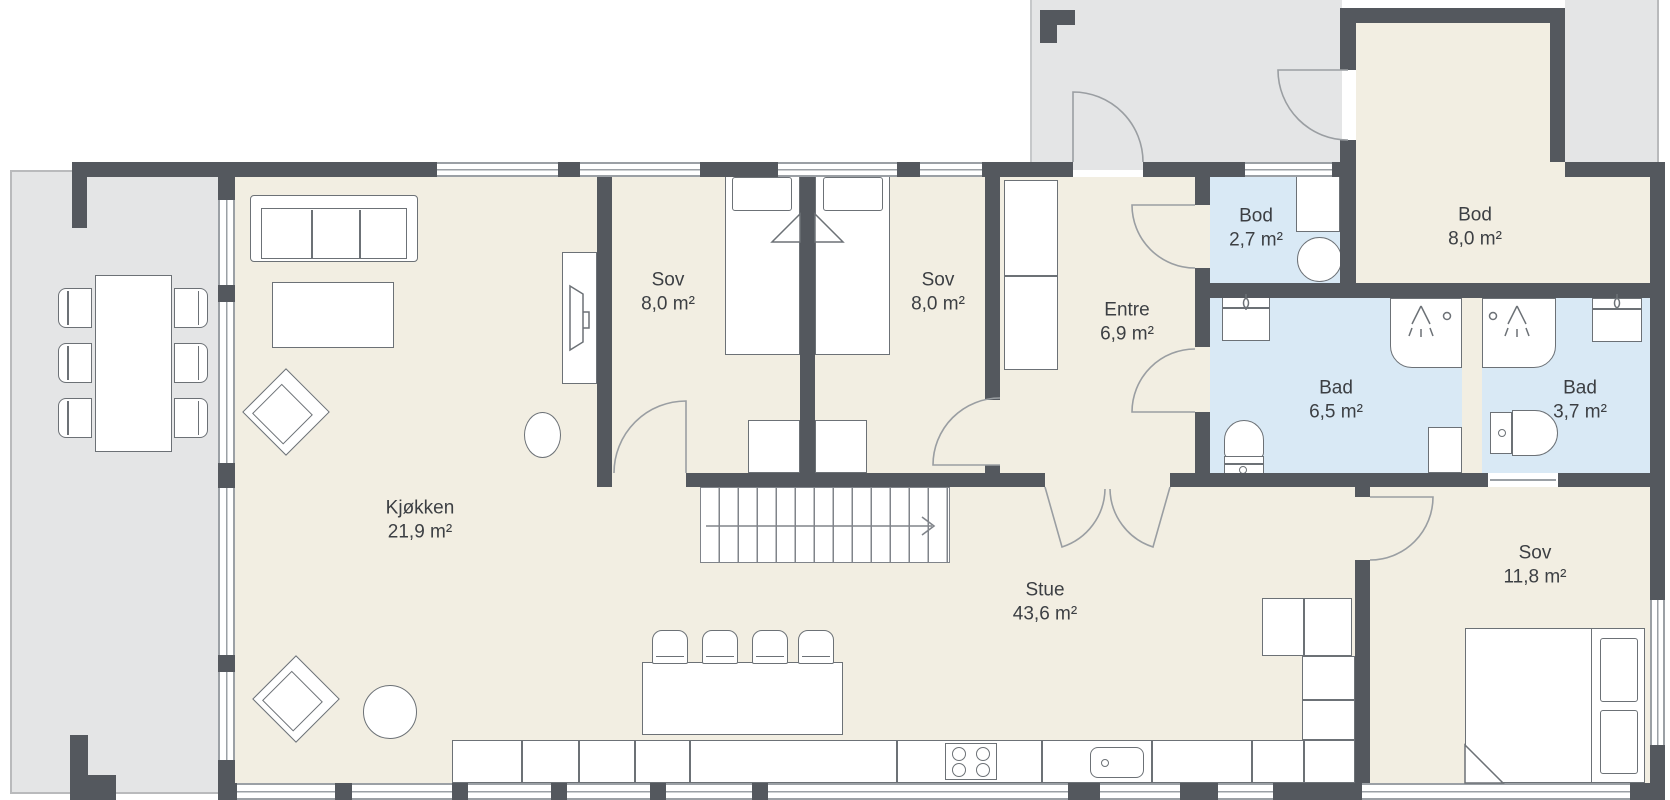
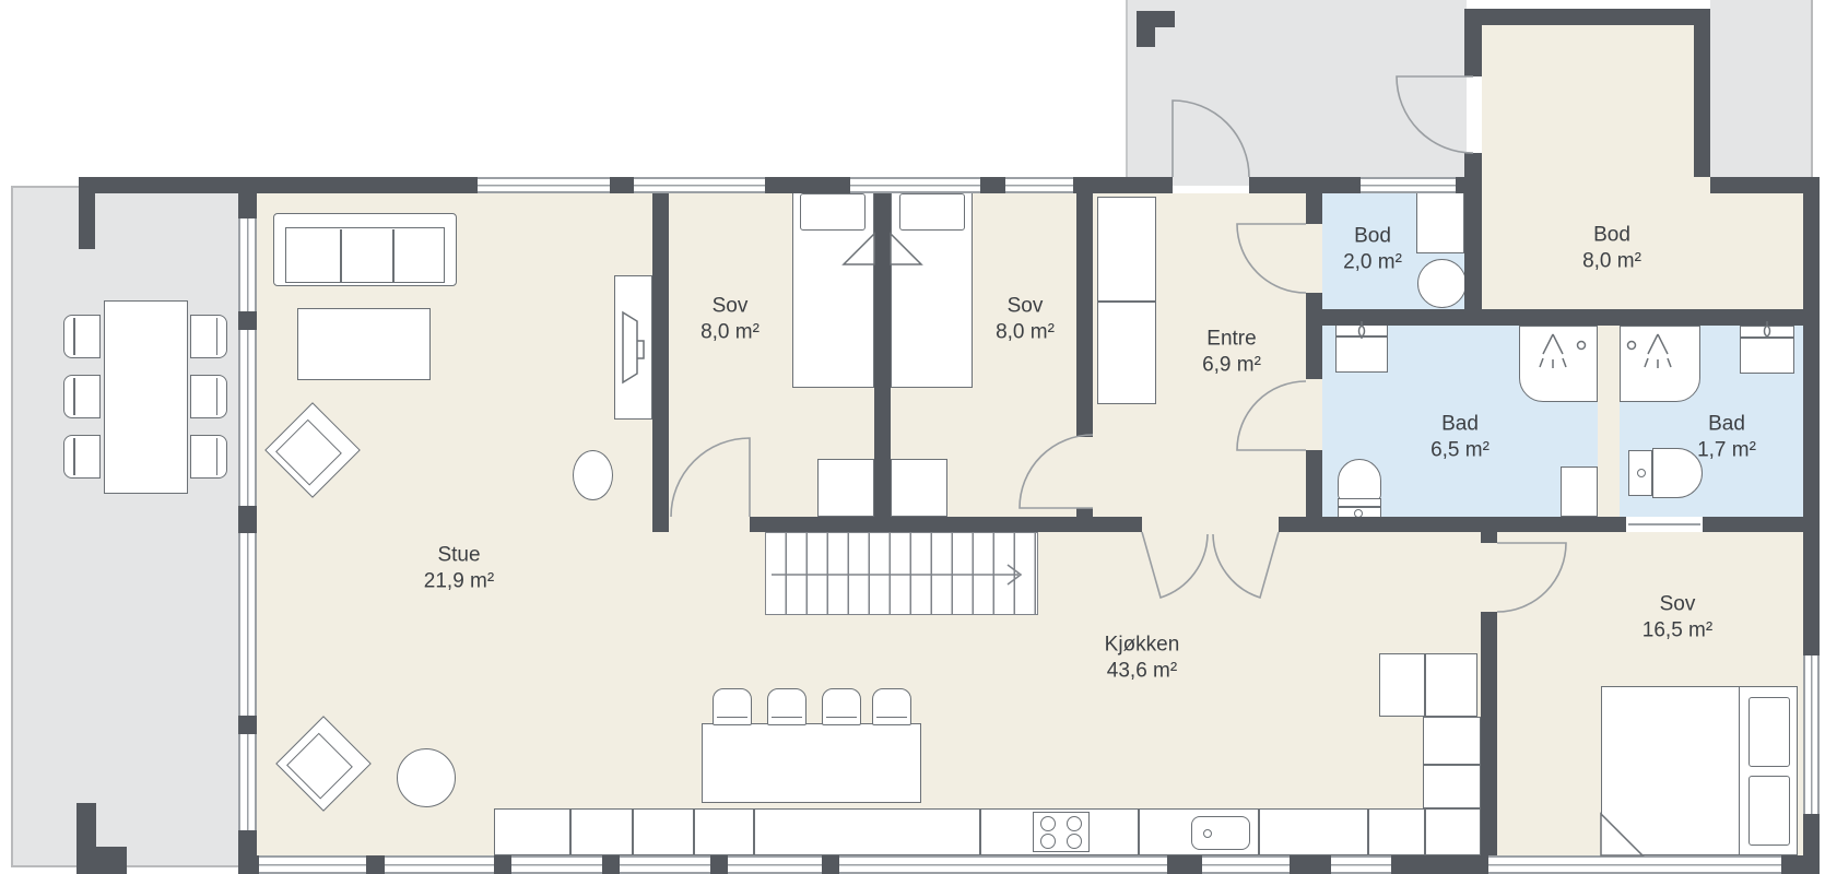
- Kjøkken
+ Stue
  21,9 m²
  Sov
  8,0 m²
  Sov
  8,0 m²
  Entre
  6,9 m²
  Bod
- 2,7 m²
+ 2,0 m²
  Bod
  8,0 m²
  Bad
  6,5 m²
  Bad
- 3,7 m²
+ 1,7 m²
  Sov
- 11,8 m²
+ 16,5 m²
- Stue
+ Kjøkken
  43,6 m²
